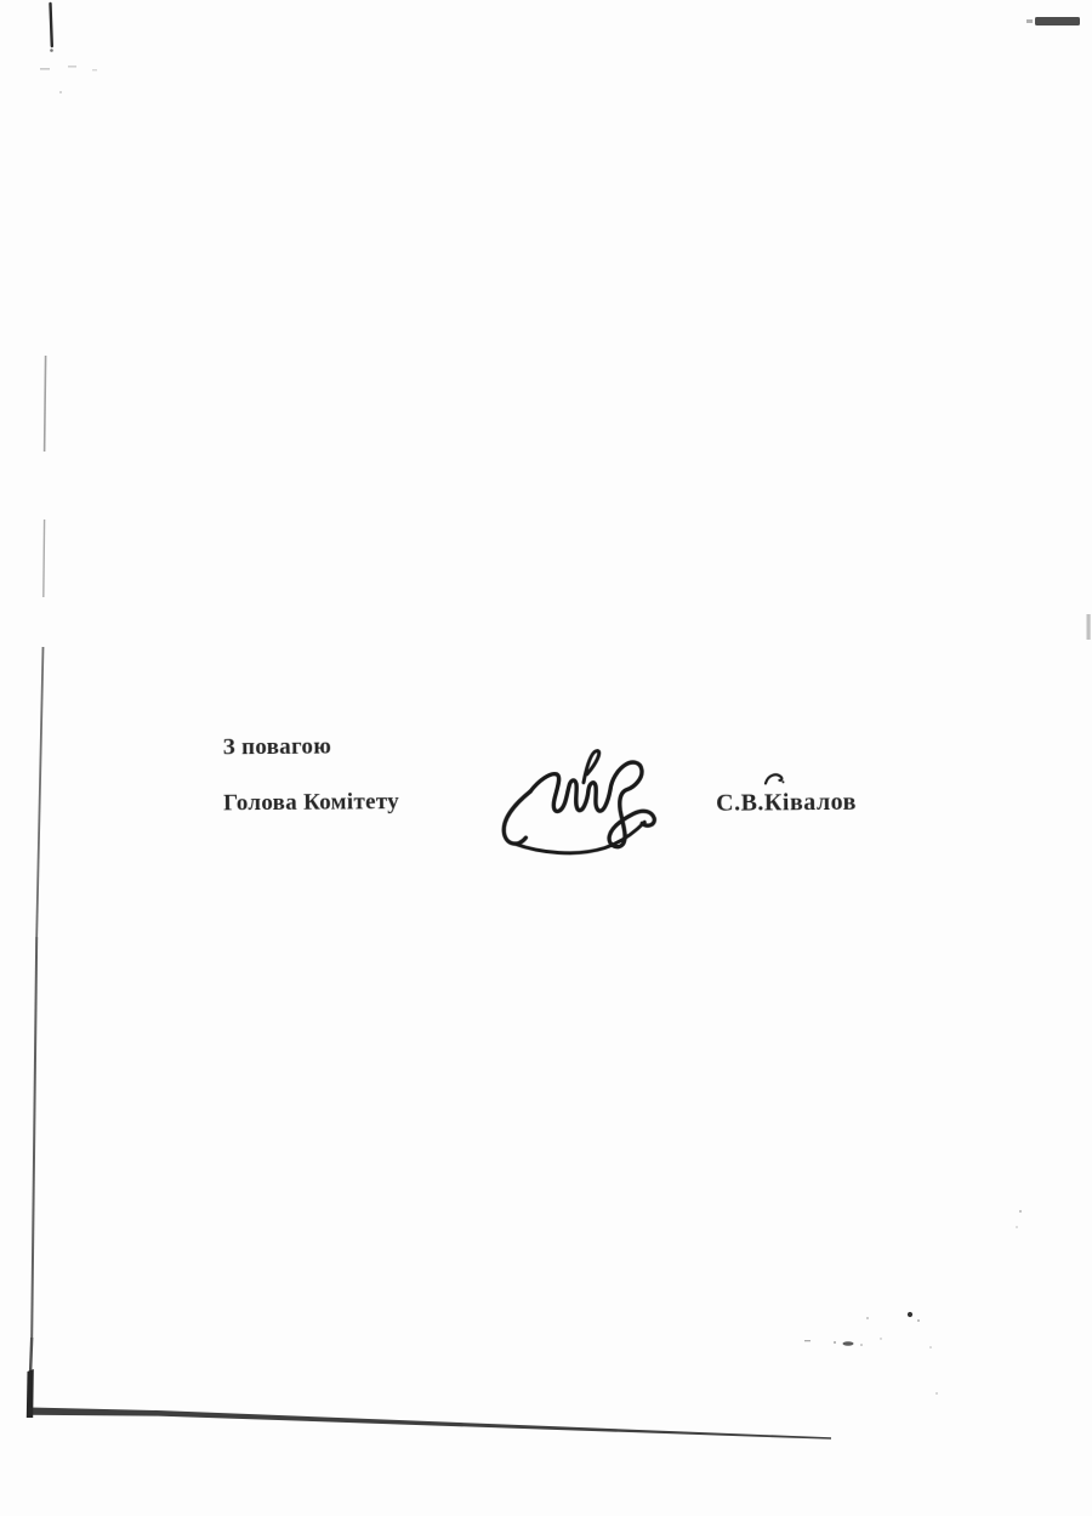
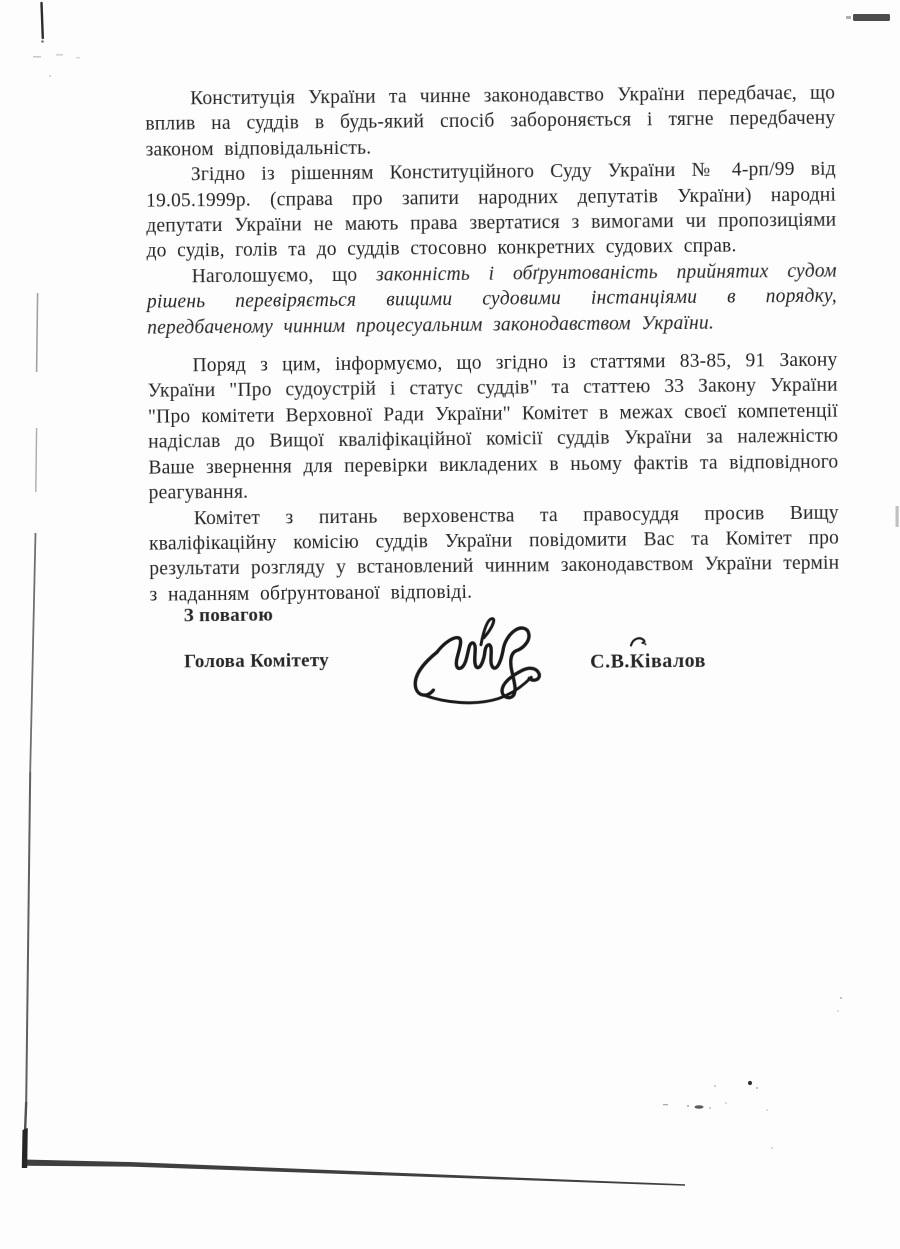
+ Конституція України та чинне законодавство України передбачає, що вплив на суддів в будь-який спосіб забороняється і тягне передбачену законом відповідальність.
+ Згідно із рішенням Конституційного Суду України № 4-рп/99 від 19.05.1999р. (справа про запити народних депутатів України) народні депутати України не мають права звертатися з вимогами чи пропозиціями до судів, голів та до суддів стосовно конкретних судових справ.
+ Наголошуємо, що законність і обґрунтованість прийнятих судом рішень перевіряється вищими судовими інстанціями в порядку, передбаченому чинним процесуальним законодавством України.
+ Поряд з цим, інформуємо, що згідно із статтями 83-85, 91 Закону України "Про судоустрій і статус суддів" та статтею 33 Закону України "Про комітети Верховної Ради України" Комітет в межах своєї компетенції надіслав до Вищої кваліфікаційної комісії суддів України за належністю Ваше звернення для перевірки викладених в ньому фактів та відповідного реагування.
+ Комітет з питань верховенства та правосуддя просив Вищу кваліфікаційну комісію суддів України повідомити Вас та Комітет про результати розгляду у встановлений чинним законодавством України термін з наданням обґрунтованої відповіді.
  З повагою
  Голова Комітету
  С.В.Ківалов
